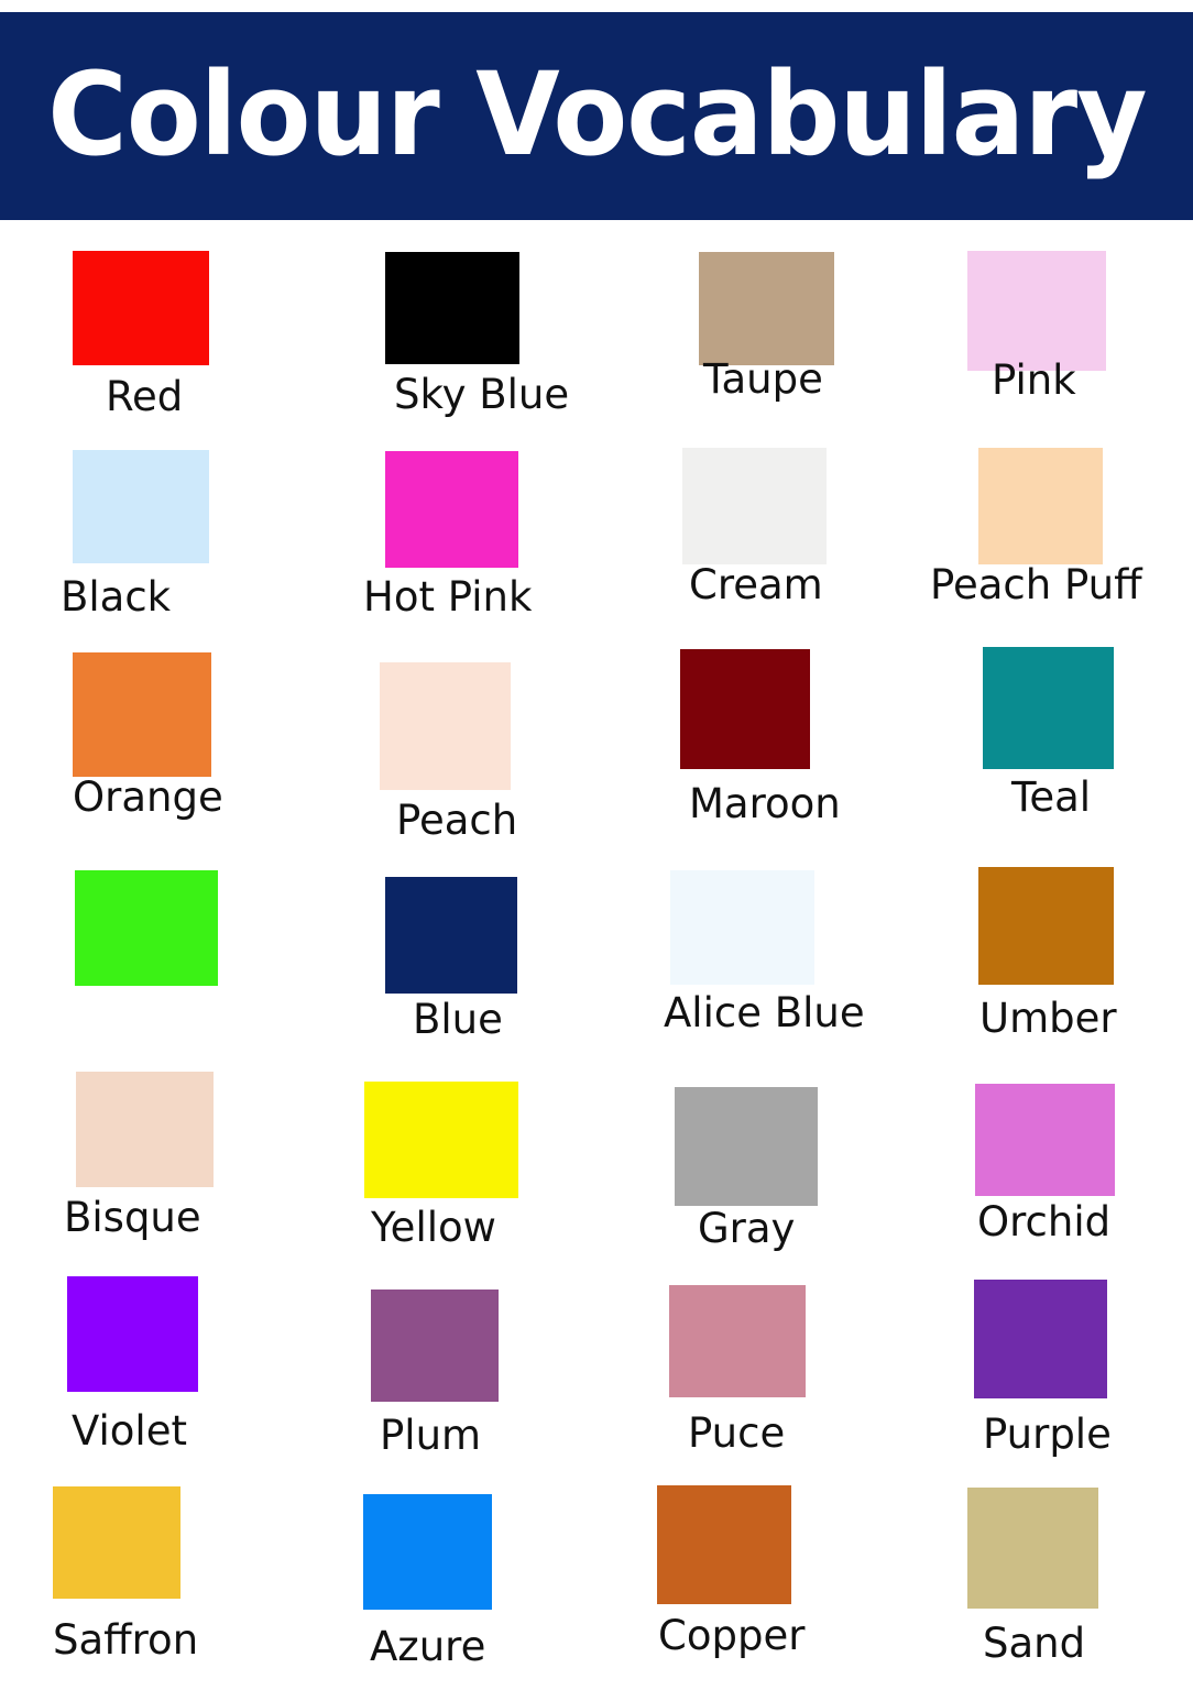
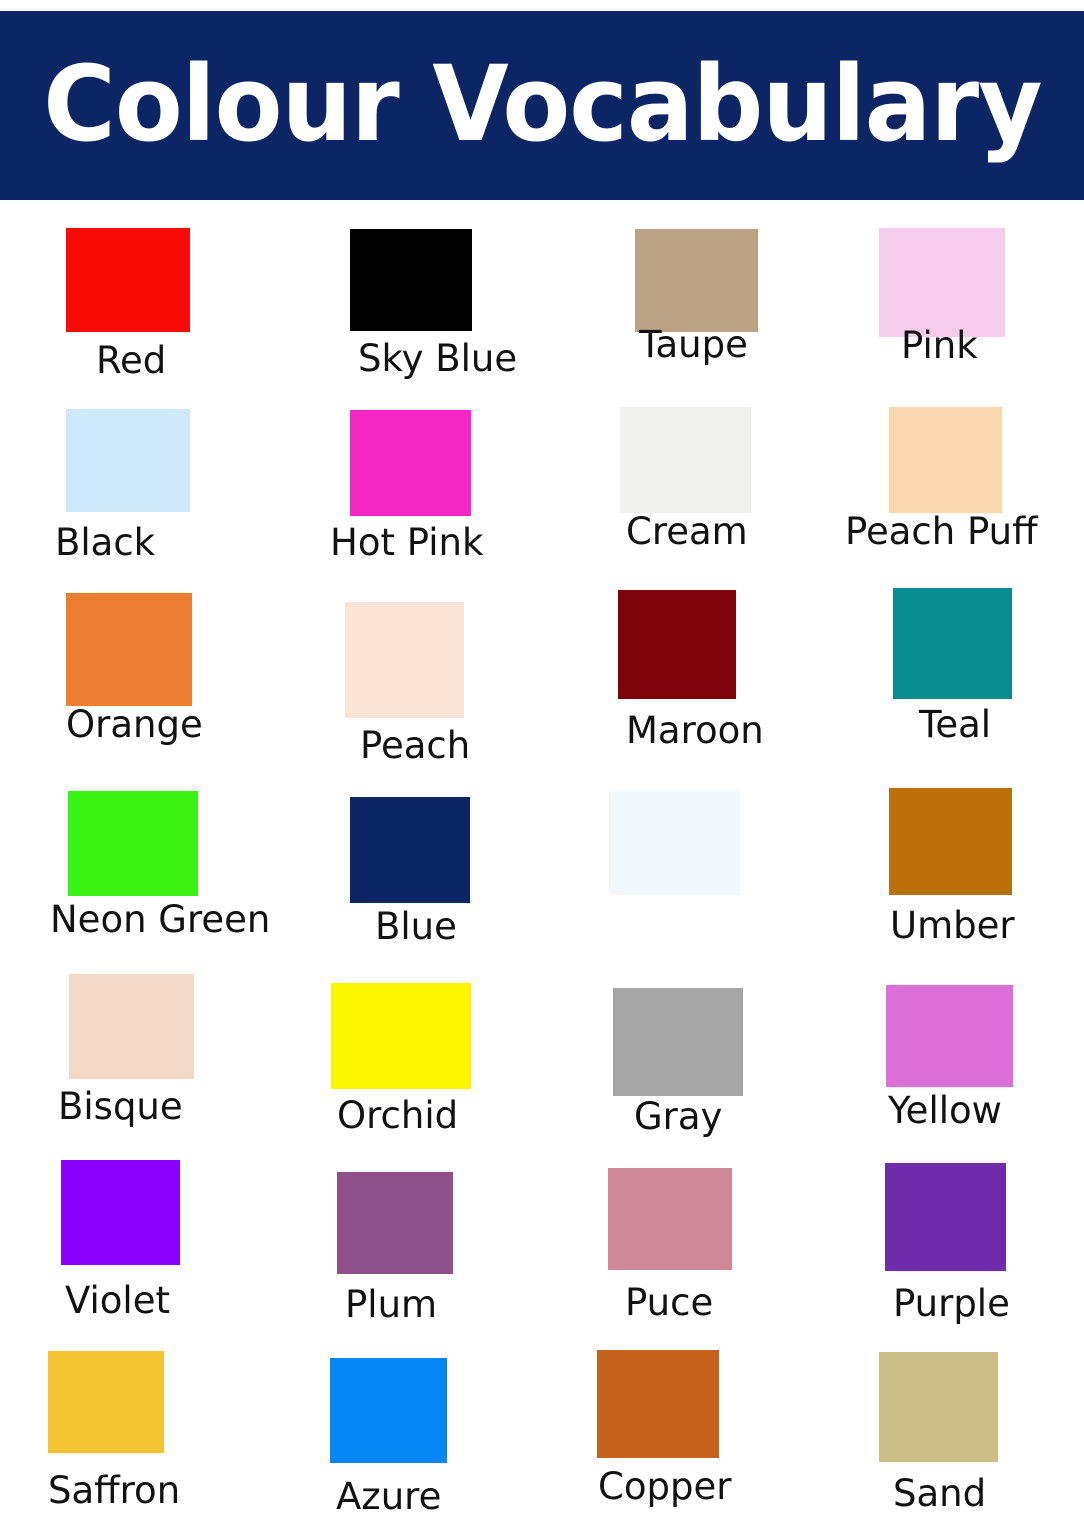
  Colour Vocabulary
  Red
  Sky Blue
  Taupe
  Pink
  Black
  Hot Pink
  Cream
  Peach Puff
  Orange
  Peach
  Maroon
  Teal
+ Neon Green
  Blue
- Alice Blue
  Umber
  Bisque
- Yellow
+ Orchid
  Gray
- Orchid
+ Yellow
  Violet
  Plum
  Puce
  Purple
  Saffron
  Azure
  Copper
  Sand
